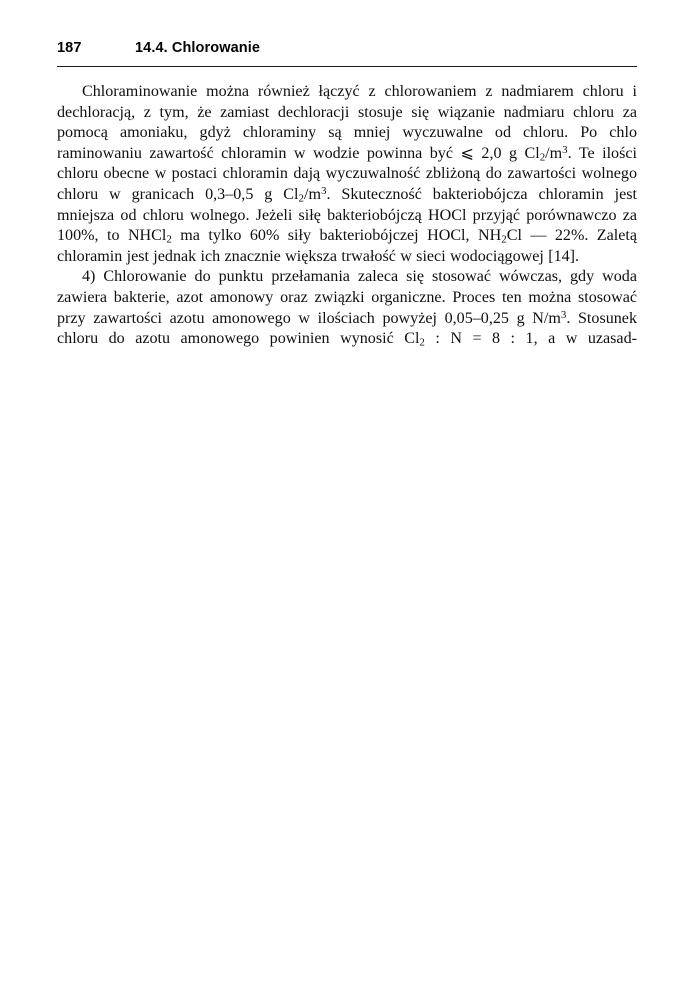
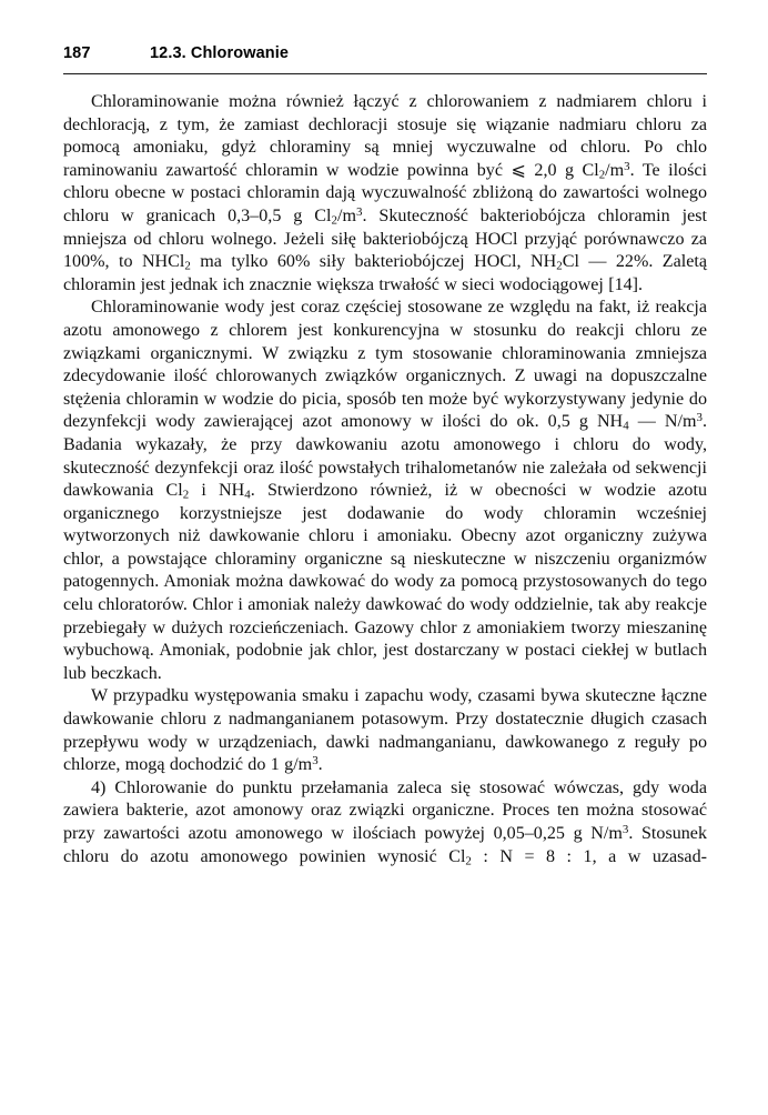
  187
- 14.4. Chlorowanie
+ 12.3. Chlorowanie
  Chloraminowanie można również łączyć z chlorowaniem z nadmiarem chloru i dechloracją, z tym, że zamiast dechloracji stosuje się wiązanie nadmiaru chloru za pomocą amoniaku, gdyż chloraminy są mniej wyczuwalne od chloru. Po chlo​raminowaniu zawartość chloramin w wodzie powinna być ⩽ 2,0 g Cl2/m3. Te ilości chloru obecne w postaci chloramin dają wyczuwalność zbliżoną do zawartości wolnego chloru w granicach 0,3–0,5 g Cl2/m3. Skuteczność bakteriobójcza chlo​ramin jest mniejsza od chloru wolnego. Jeżeli siłę bakteriobójczą HOCl przyjąć porównawczo za 100%, to NHCl2 ma tylko 60% siły bakteriobójczej HOCl, NH2Cl — 22%. Zaletą chloramin jest jednak ich znacznie większa trwałość w sieci wodociągowej [14].
+ Chloraminowanie wody jest coraz częściej stosowane ze względu na fakt, iż reakcja azotu amonowego z chlorem jest konkurencyjna w stosunku do reakcji chloru ze związkami organicznymi. W związku z tym stosowanie chloraminowania zmniejsza zdecydowanie ilość chlorowanych związków organicznych. Z uwagi na dopuszczalne stężenia chloramin w wodzie do picia, sposób ten może być wykorzys​tywany jedynie do dezynfekcji wody zawierającej azot amonowy w ilości do ok. 0,5 g NH4 — N/m3. Badania wykazały, że przy dawkowaniu azotu amonowego i chloru do wody, skuteczność dezynfekcji oraz ilość powstałych trihalometanów nie zależała od sekwencji dawkowania Cl2 i NH4. Stwierdzono również, iż w obecności w wodzie azotu organicznego korzystniejsze jest dodawanie do wody chloramin wcześniej wytworzonych niż dawkowanie chloru i amoniaku. Obecny azot organiczny zużywa chlor, a powstające chloraminy organiczne są nieskuteczne w niszczeniu organizmów patogennych. Amoniak można dawkować do wody za pomocą przystosowanych do tego celu chloratorów. Chlor i amoniak należy dawkować do wody oddzielnie, tak aby reakcje przebiegały w dużych rozcieńczeniach. Gazowy chlor z amoniakiem tworzy mieszaninę wybuchową. Amoniak, podobnie jak chlor, jest dostarczany w postaci ciekłej w butlach lub beczkach.
+ W przypadku występowania smaku i zapachu wody, czasami bywa skuteczne łączne dawkowanie chloru z nadmanganianem potasowym. Przy dostatecznie długich czasach przepływu wody w urządzeniach, dawki nadmanganianu, daw​kowanego z reguły po chlorze, mogą dochodzić do 1 g/m3.
  4) Chlorowanie do punktu przełamania zaleca się stosować wówczas, gdy woda zawiera bakterie, azot amonowy oraz związki organiczne. Proces ten można stosować przy zawartości azotu amonowego w ilościach powyżej 0,05–0,25 g N/m3. Stosunek chloru do azotu amonowego powinien wynosić Cl2 : N = 8 : 1, a w uzasad-
